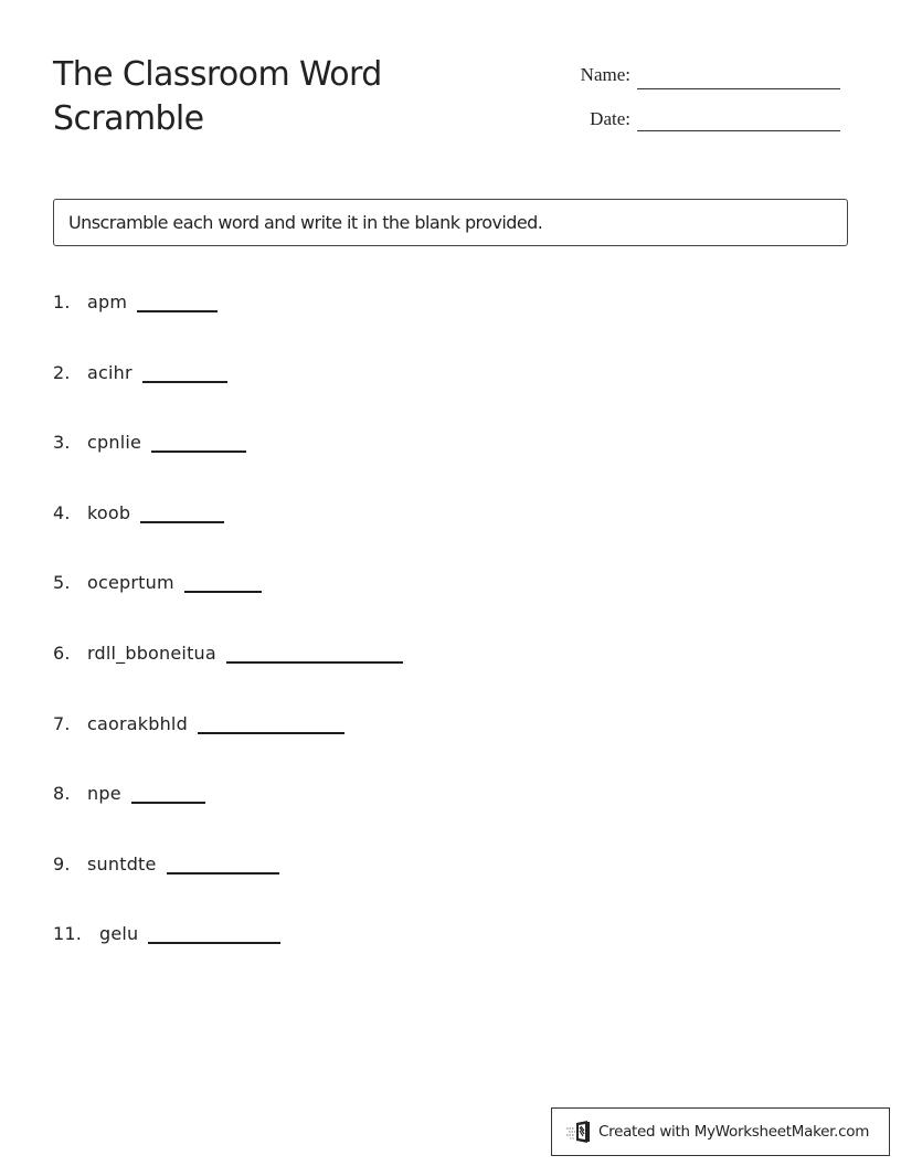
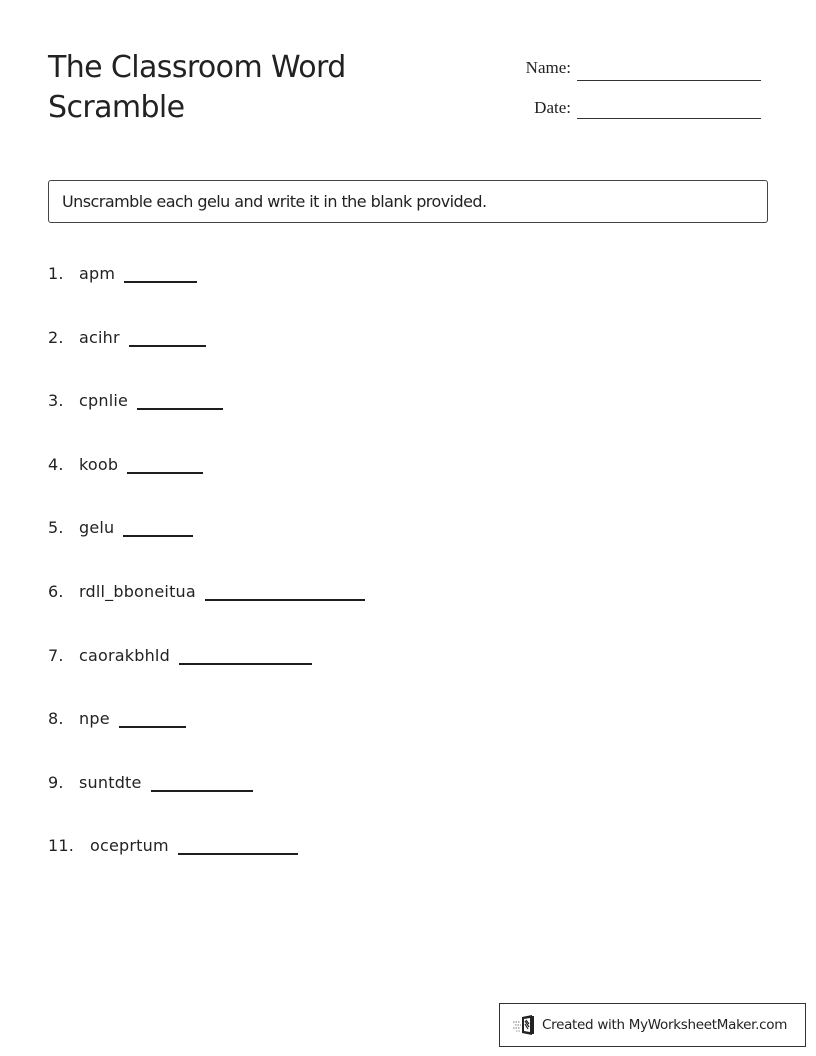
  The Classroom Word Scramble
  Name:
  Date:
- Unscramble each word and write it in the blank provided.
+ Unscramble each gelu and write it in the blank provided.
  1.
  apm
  2.
  acihr
  3.
  cpnlie
  4.
  koob
  5.
- oceprtum
+ gelu
  6.
  rdll_bboneitua
  7.
  caorakbhld
  8.
  npe
  9.
  suntdte
  11.
- gelu
+ oceprtum
  Created with MyWorksheetMaker.com
